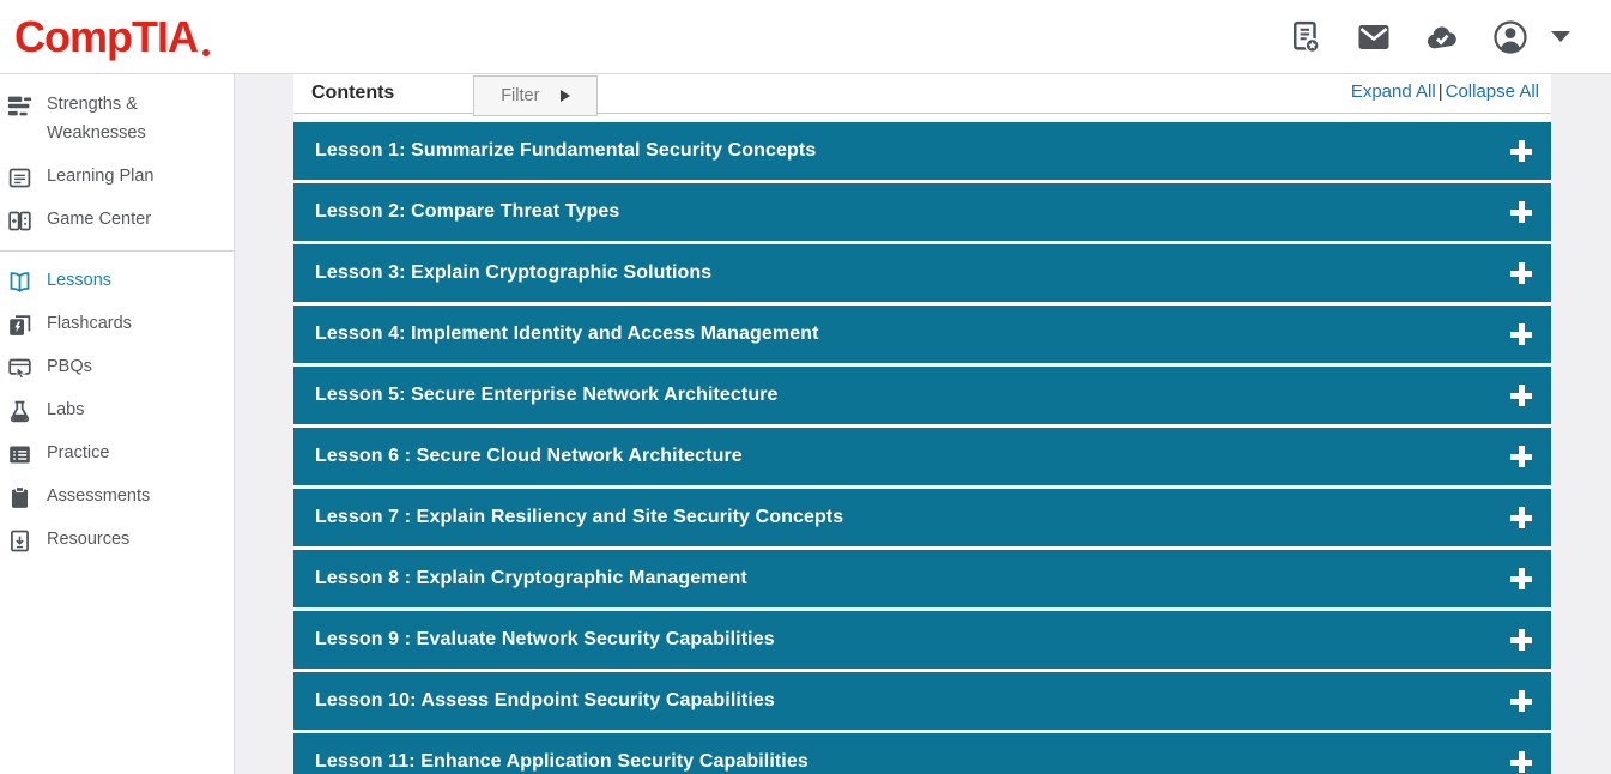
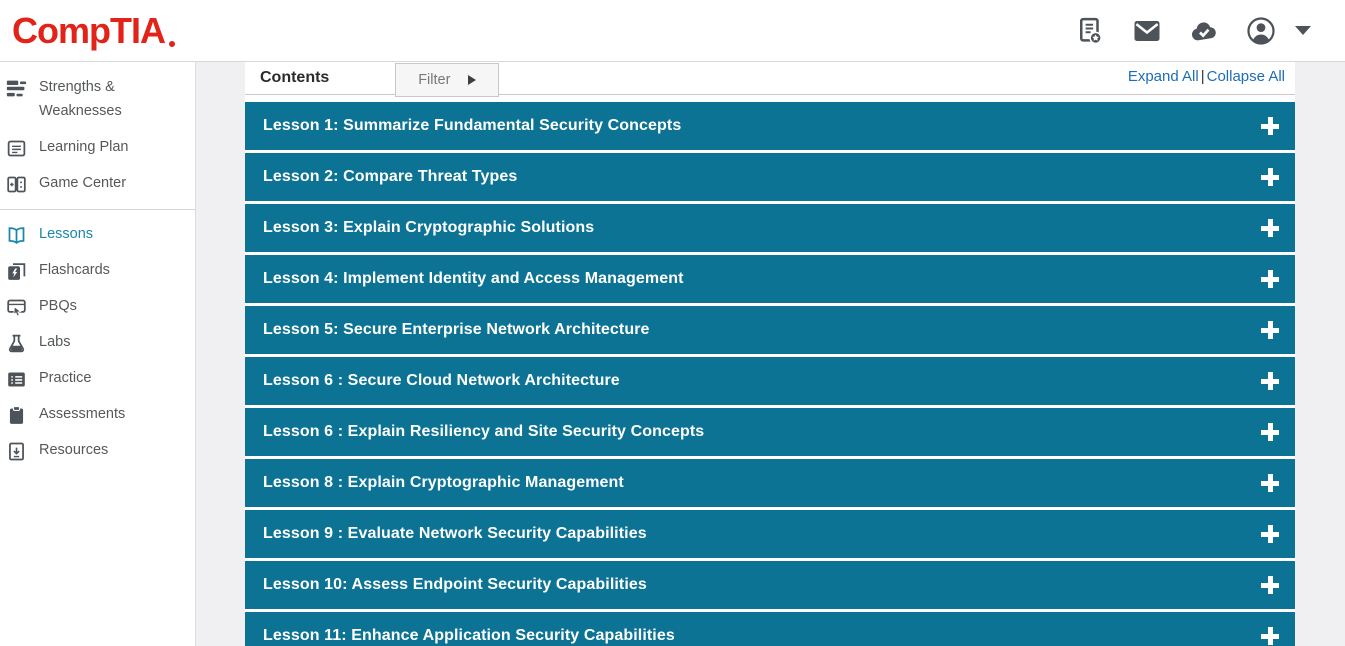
  CompTIA
  Strengths & Weaknesses
  Learning Plan
  Game Center
  Lessons
  Flashcards
  PBQs
  Labs
  Practice
  Assessments
  Resources
  Contents
  Filter
  Expand All
  |
  Collapse All
  Lesson 1: Summarize Fundamental Security Concepts
  Lesson 2: Compare Threat Types
  Lesson 3: Explain Cryptographic Solutions
  Lesson 4: Implement Identity and Access Management
  Lesson 5: Secure Enterprise Network Architecture
  Lesson 6 : Secure Cloud Network Architecture
- Lesson 7 : Explain Resiliency and Site Security Concepts
+ Lesson 6 : Explain Resiliency and Site Security Concepts
  Lesson 8 : Explain Cryptographic Management
  Lesson 9 : Evaluate Network Security Capabilities
  Lesson 10: Assess Endpoint Security Capabilities
  Lesson 11: Enhance Application Security Capabilities
